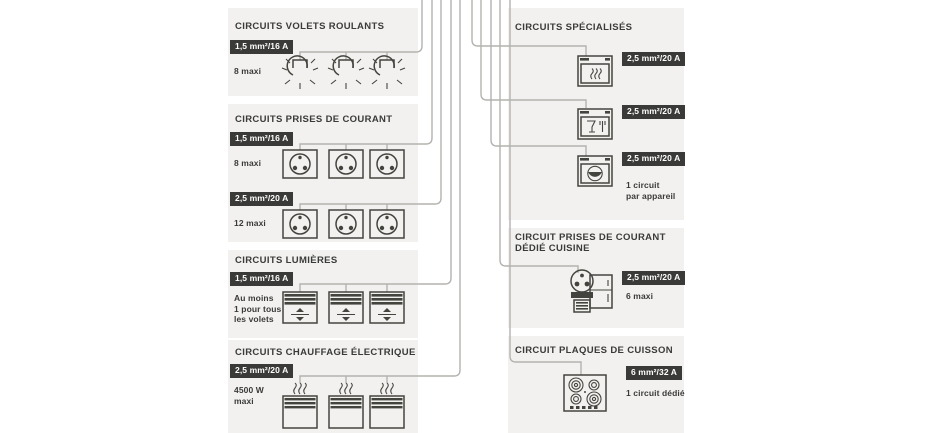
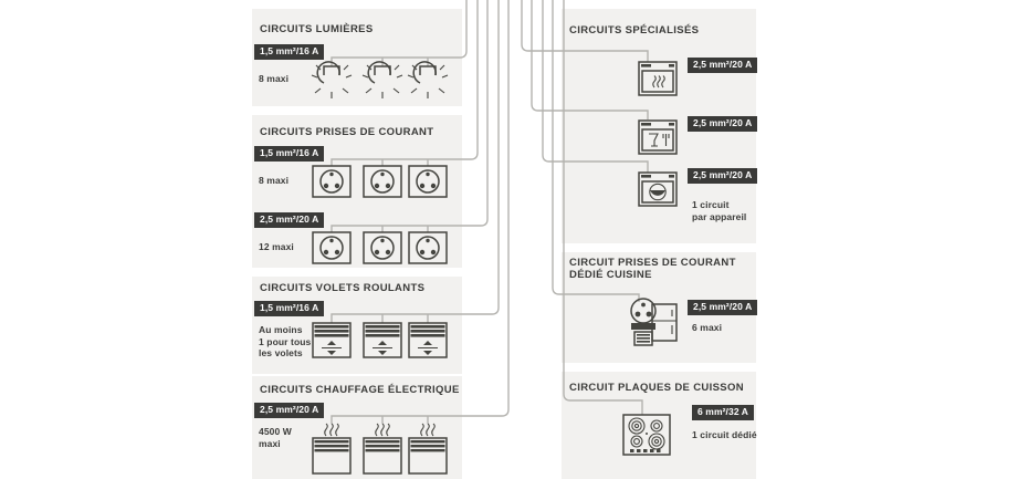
- CIRCUITS VOLETS ROULANTS
+ CIRCUITS LUMIÈRES
  CIRCUITS PRISES DE COURANT
- CIRCUITS LUMIÈRES
+ CIRCUITS VOLETS ROULANTS
  CIRCUITS CHAUFFAGE ÉLECTRIQUE
  CIRCUITS SPÉCIALISÉS
  CIRCUIT PRISES DE COURANT
  DÉDIÉ CUISINE
  CIRCUIT PLAQUES DE CUISSON
  1,5 mm²/16 A
  1,5 mm²/16 A
  2,5 mm²/20 A
  1,5 mm²/16 A
  2,5 mm²/20 A
  2,5 mm²/20 A
  2,5 mm²/20 A
  2,5 mm²/20 A
  2,5 mm²/20 A
  6 mm²/32 A
  8 maxi
  8 maxi
  12 maxi
  Au moins
  1 pour tous
  les volets
  4500 W
  maxi
  1 circuit
  par appareil
  6 maxi
  1 circuit dédié
